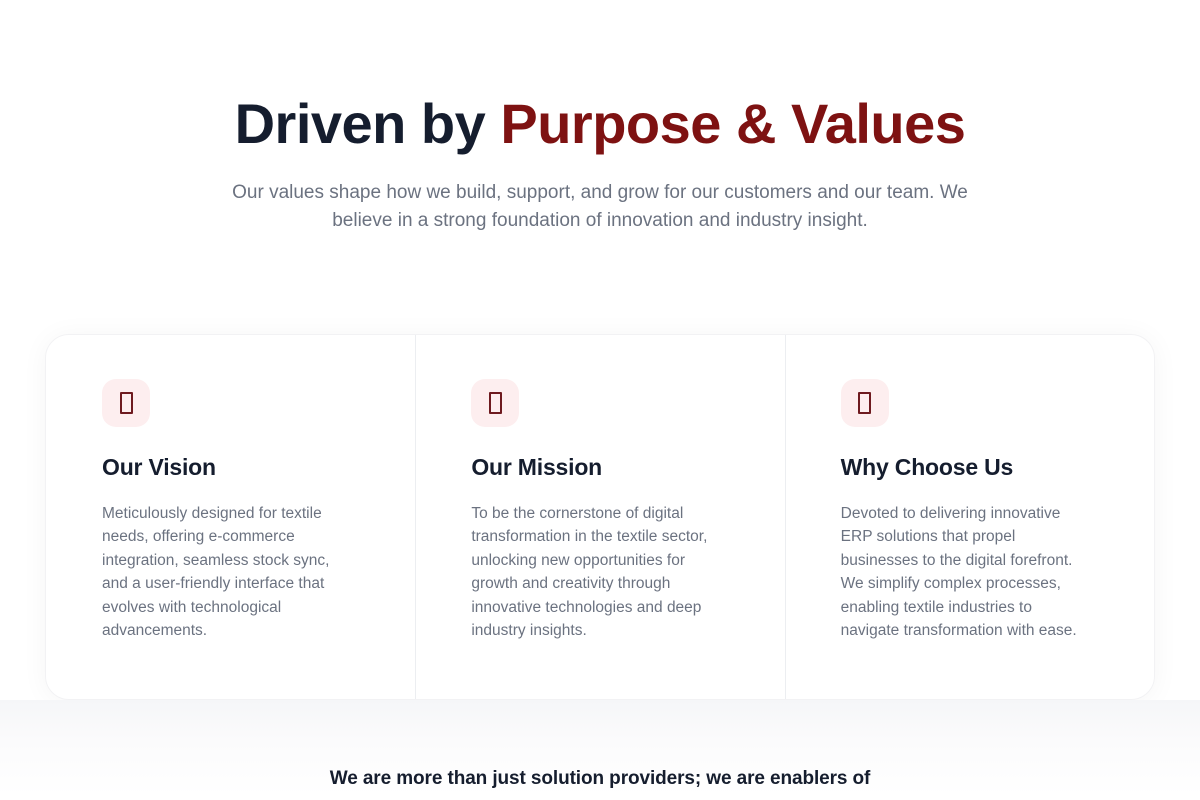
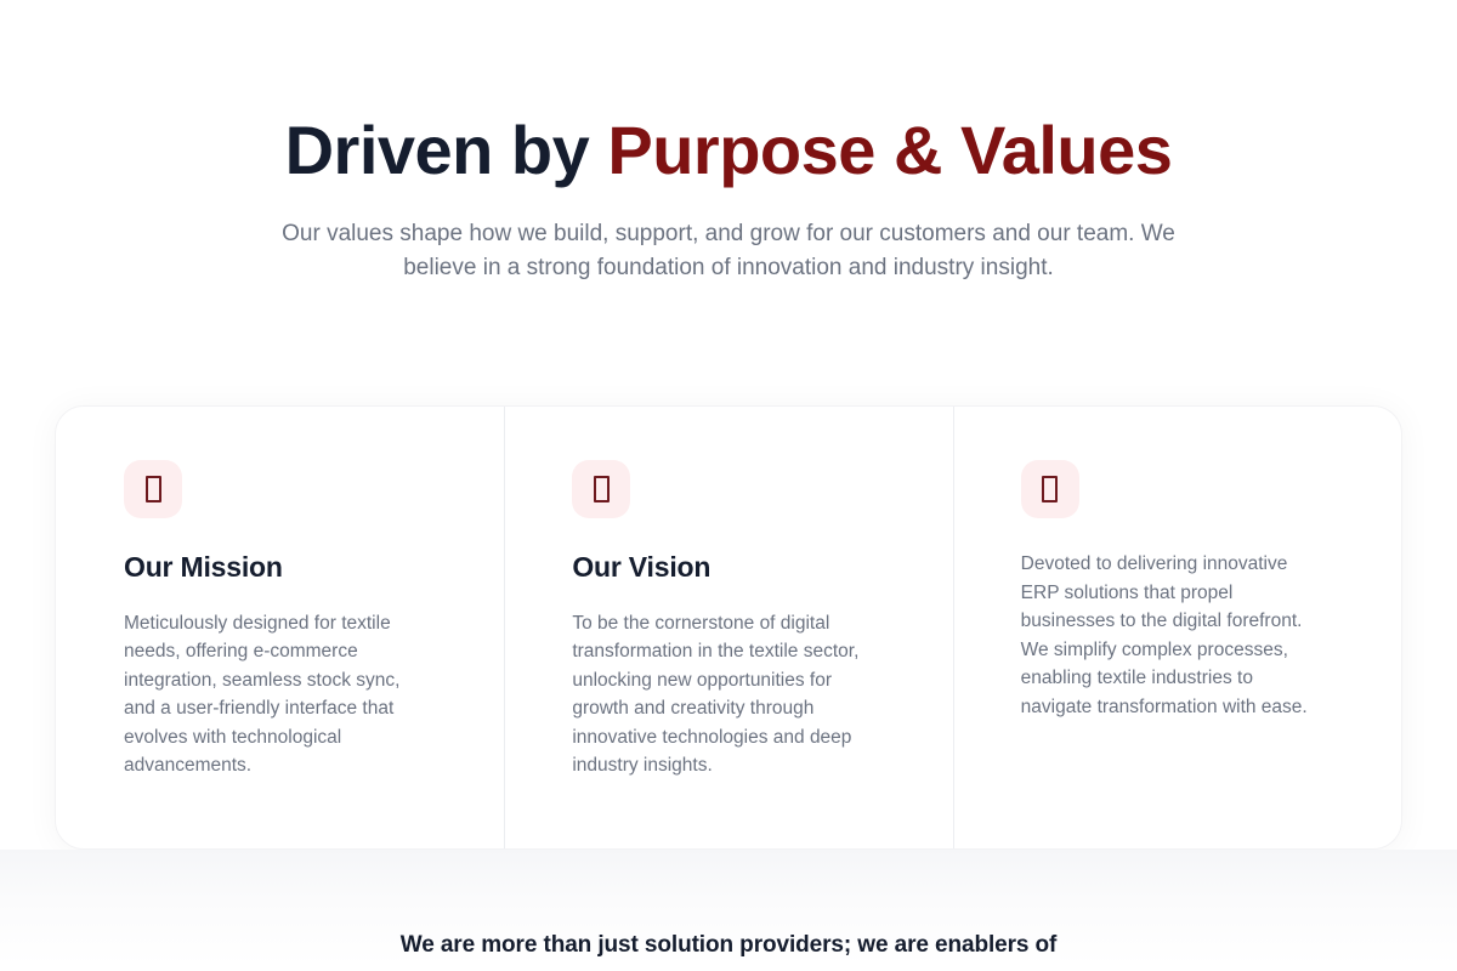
  Driven by Purpose & Values
  Our values shape how we build, support, and grow for our customers and our team. We believe in a strong foundation of innovation and industry insight.
- Our Vision
+ Our Mission
  Meticulously designed for textile needs, offering e-commerce integration, seamless stock sync, and a user-friendly interface that evolves with technological advancements.
- Our Mission
+ Our Vision
  To be the cornerstone of digital transformation in the textile sector, unlocking new opportunities for growth and creativity through innovative technologies and deep industry insights.
- Why Choose Us
  Devoted to delivering innovative ERP solutions that propel businesses to the digital forefront. We simplify complex processes, enabling textile industries to navigate transformation with ease.
  We are more than just solution providers; we are enablers of
